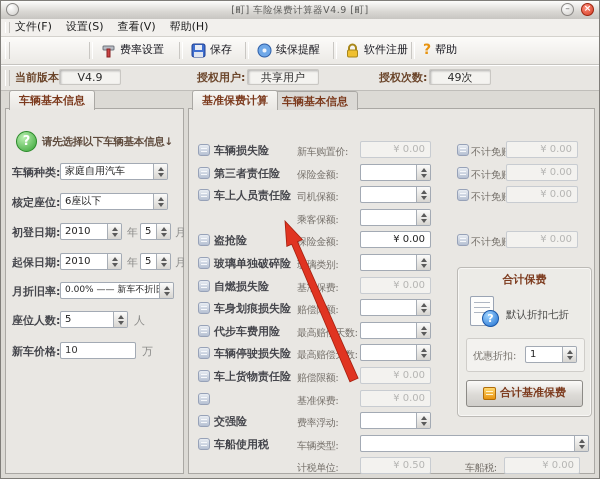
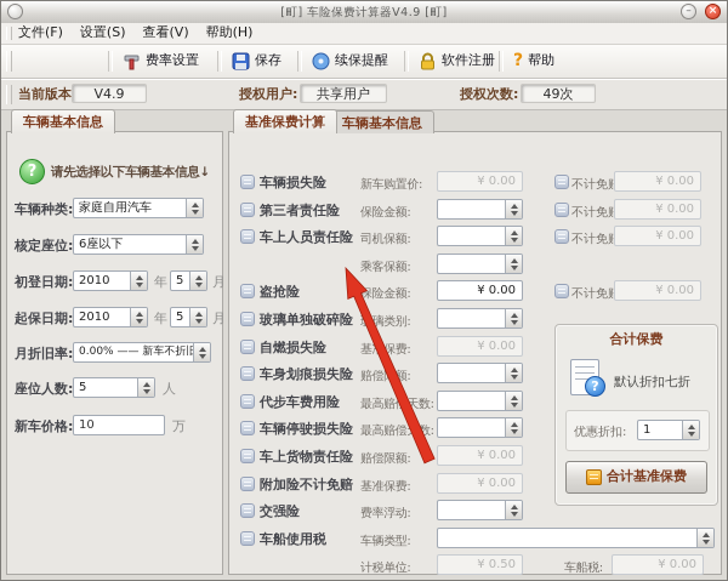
  [町] 车险保费计算器V4.9 [町]
  –
  ×
  文件(F)
  设置(S)
  查看(V)
  帮助(H)
  费率设置
  保存
  续保提醒
  软件注册
  ?
  帮助
  当前版本
  V4.9
  授权用户:
  共享用户
  授权次数:
  49次
  车辆基本信息
  ?
  请先选择以下车辆基本信息↓
  车辆种类:
  家庭自用汽车
  核定座位:
  6座以下
  初登日期:
  2010
  年
  5
  月
  起保日期:
  2010
  年
  5
  月
  月折旧率:
  0.00% —— 新车不折旧
  座位人数:
  5
  人
  新车价格:
  10
  万
  基准保费计算
  车辆基本信息
  车辆损失险
  新车购置价:
  ¥ 0.00
  不计免
  ¥ 0.00
  第三者责任险
  保险金额:
  不计免
  ¥ 0.00
  车上人员责任险
  司机保额:
  不计免
  ¥ 0.00
  乘客保额:
  盗抢险
  保险金额:
  ¥ 0.00
  不计免
  ¥ 0.00
  玻璃单独破碎险
  璃类别:
  自燃损失险
  基保费:
  ¥ 0.00
  车身划痕损失险
  赔偿额:
  代步车费用险
  最高赔天数:
  车辆停驶损失险
  最高赔偿数:
  车上货物责任险
  赔偿限额:
  ¥ 0.00
+ 附加险不计免赔
  基准保费:
  ¥ 0.00
  交强险
  费率浮动:
  车船使用税
  车辆类型:
  计税单位:
  ¥ 0.50
  车船税:
  ¥ 0.00
  合计保费
  ?
  默认折扣七折
  优惠折扣:
  1
  合计基准保费
